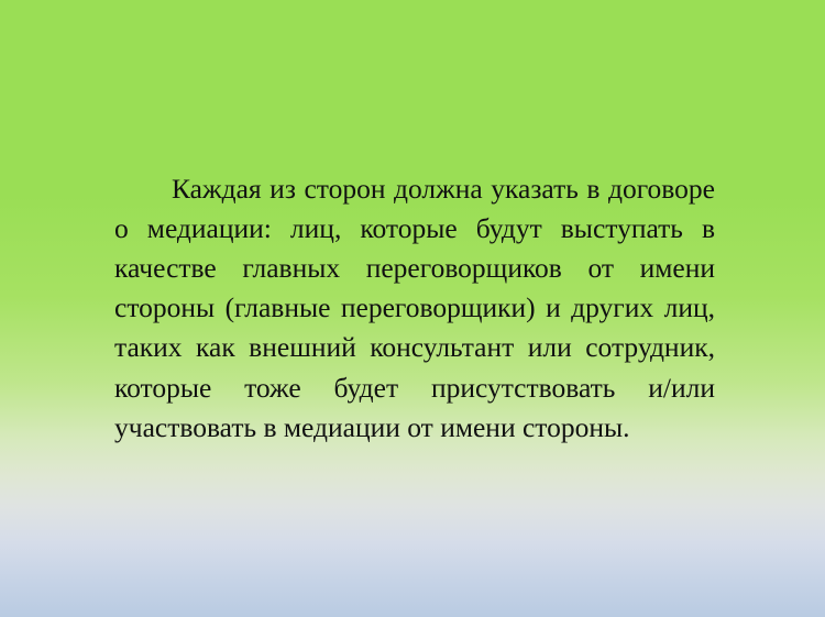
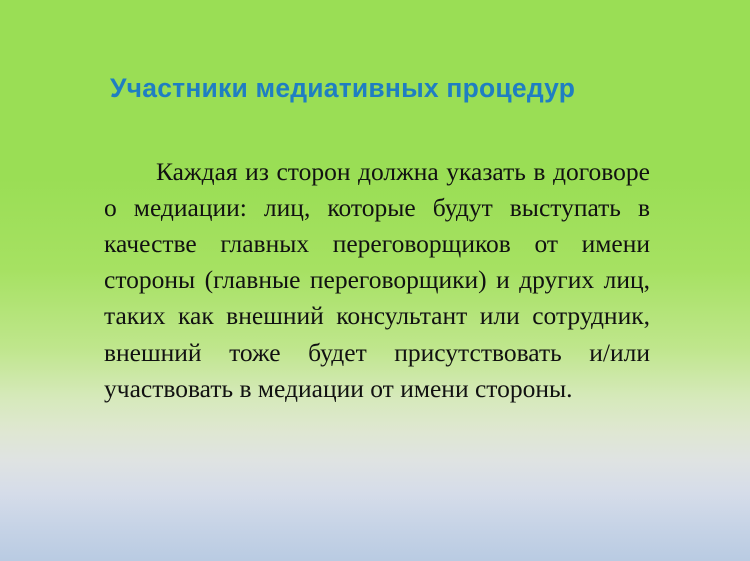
+ Участники медиативных процедур
- Каждая из сторон должна указать в договоре о медиации: лиц, которые будут выступать в качестве главных переговорщиков от имени стороны (главные переговорщики) и других лиц, таких как внешний консультант или сотрудник, которые тоже будет присутствовать и/или участвовать в медиации от имени стороны.
+ Каждая из сторон должна указать в договоре о медиации: лиц, которые будут выступать в качестве главных переговорщиков от имени стороны (главные переговорщики) и других лиц, таких как внешний консультант или сотрудник, внешний тоже будет присутствовать и/или участвовать в медиации от имени стороны.
